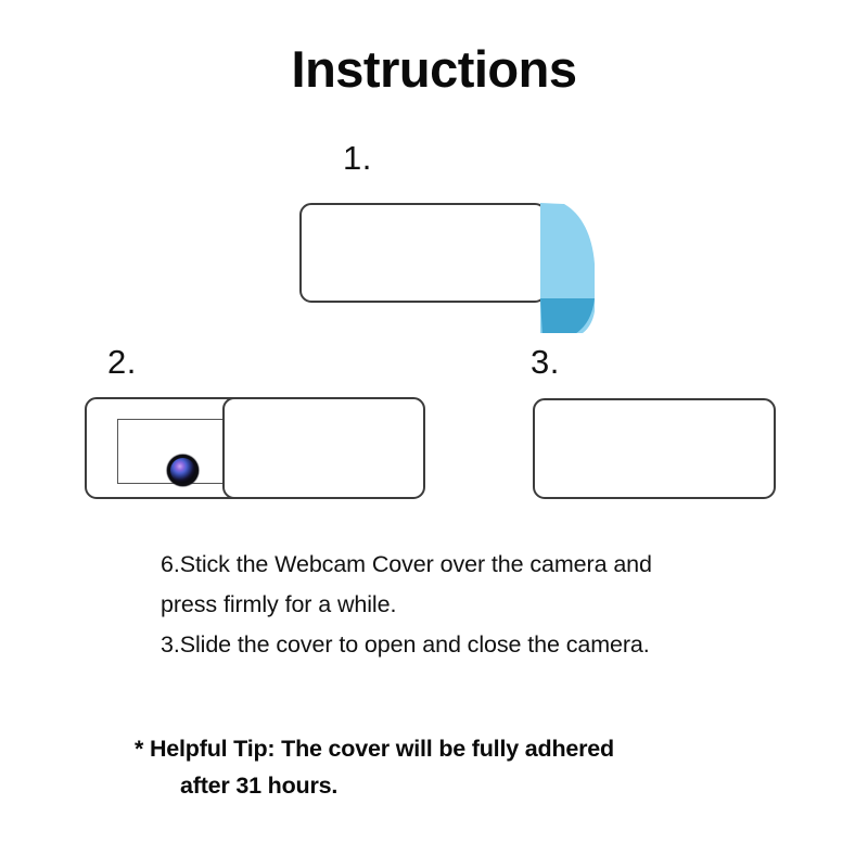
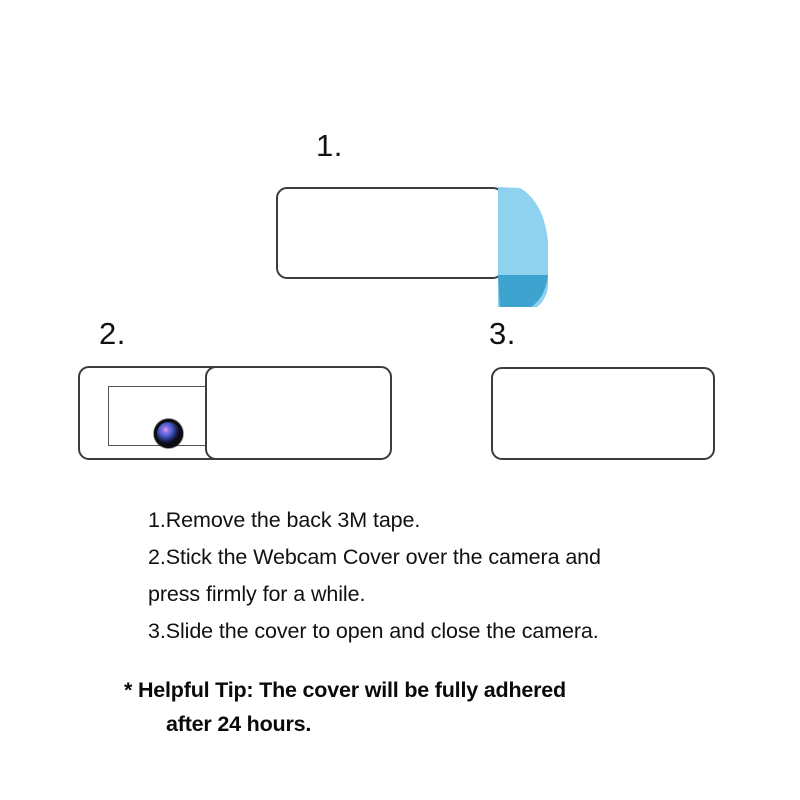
- Instructions
  1.
  2.
  3.
+ 1.Remove the back 3M tape.
- 6.Stick the Webcam Cover over the camera and
+ 2.Stick the Webcam Cover over the camera and
  press firmly for a while.
  3.Slide the cover to open and close the camera.
  * Helpful Tip: The cover will be fully adhered
- after 31 hours.
+ after 24 hours.
